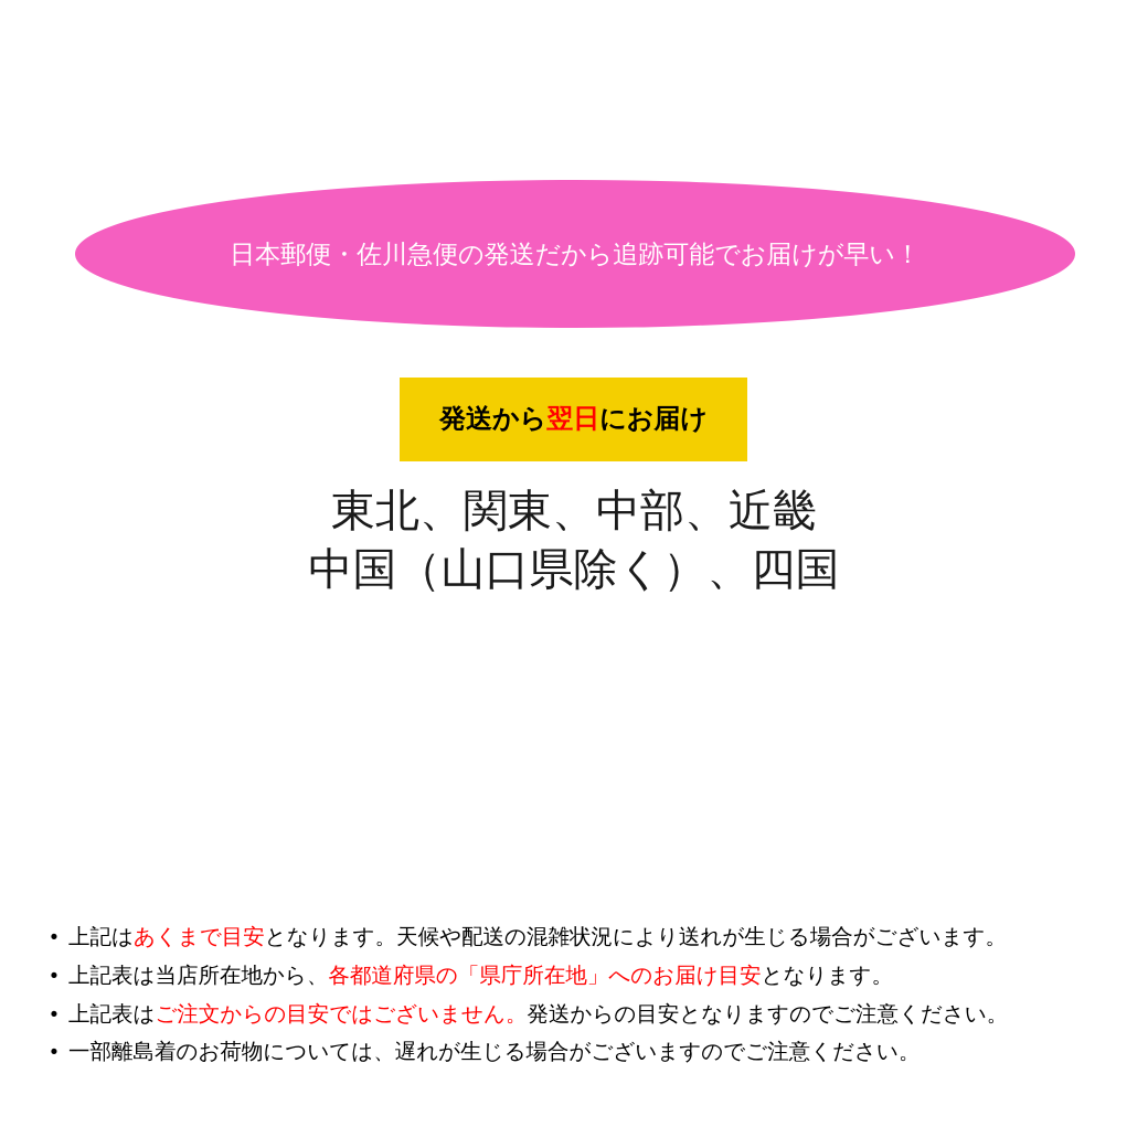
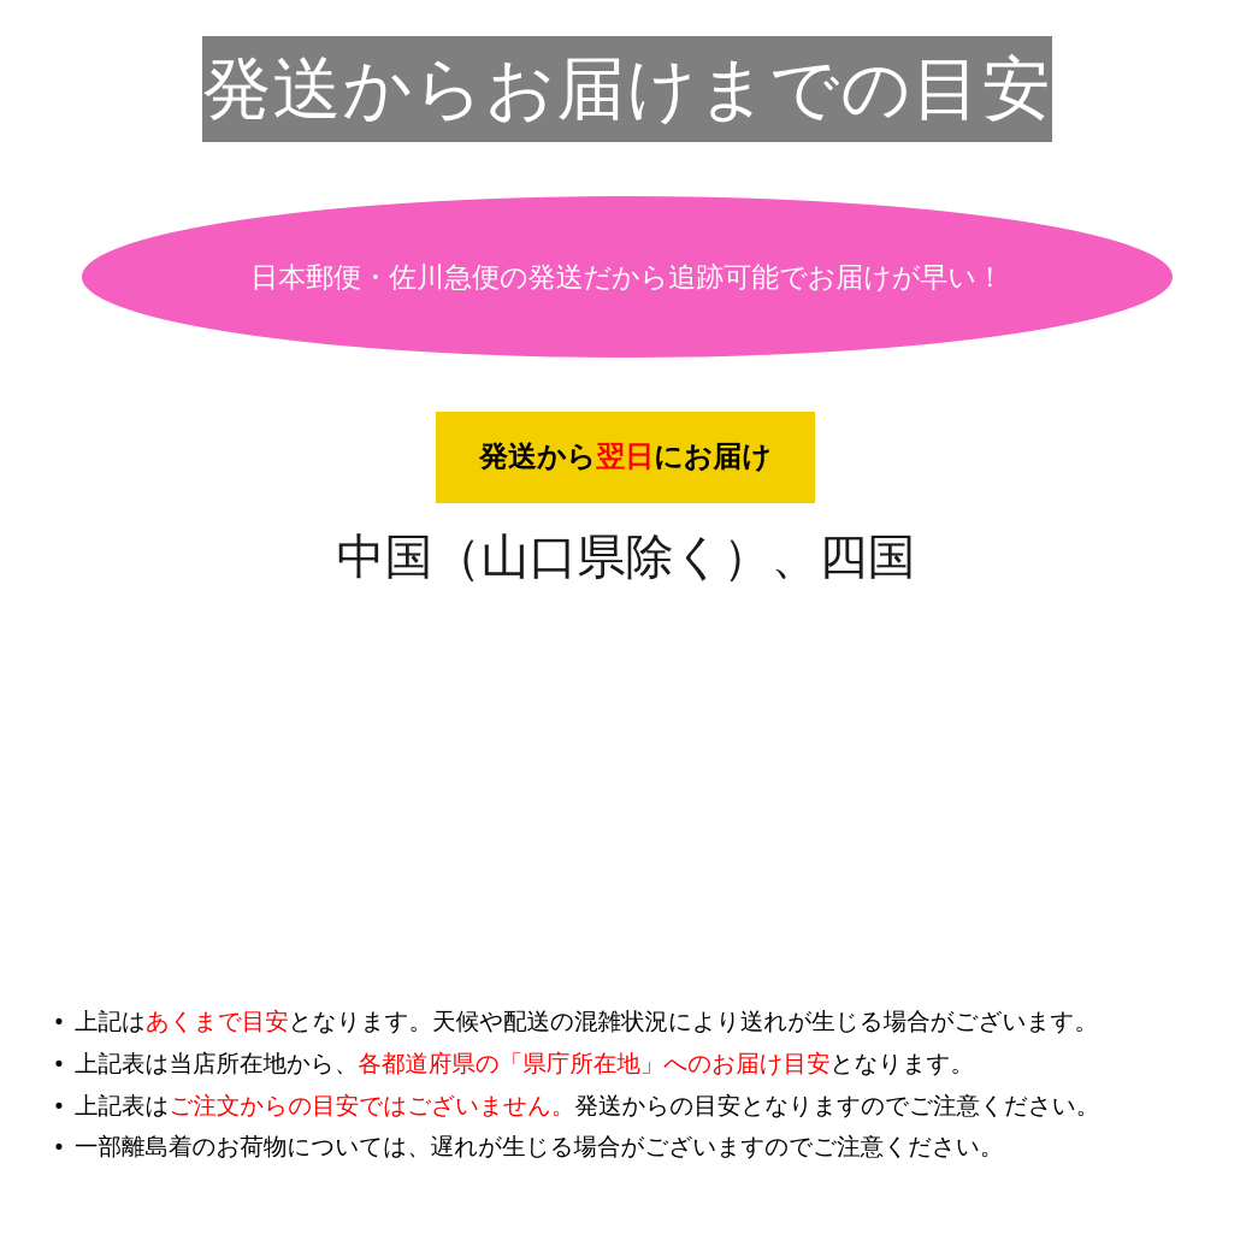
+ 発送からお届けまでの目安
  日本郵便・佐川急便の発送だから追跡可能でお届けが早い！
  発送から翌日にお届け
- 東北、関東、中部、近畿
  中国（山口県除く）、四国
  •
  上記はあくまで目安となります。天候や配送の混雑状況により送れが生じる場合がございます。
  •
  上記表は当店所在地から、各都道府県の「県庁所在地」へのお届け目安となります。
  •
  上記表はご注文からの目安ではございません。発送からの目安となりますのでご注意ください。
  •
  一部離島着のお荷物については、遅れが生じる場合がございますのでご注意ください。
